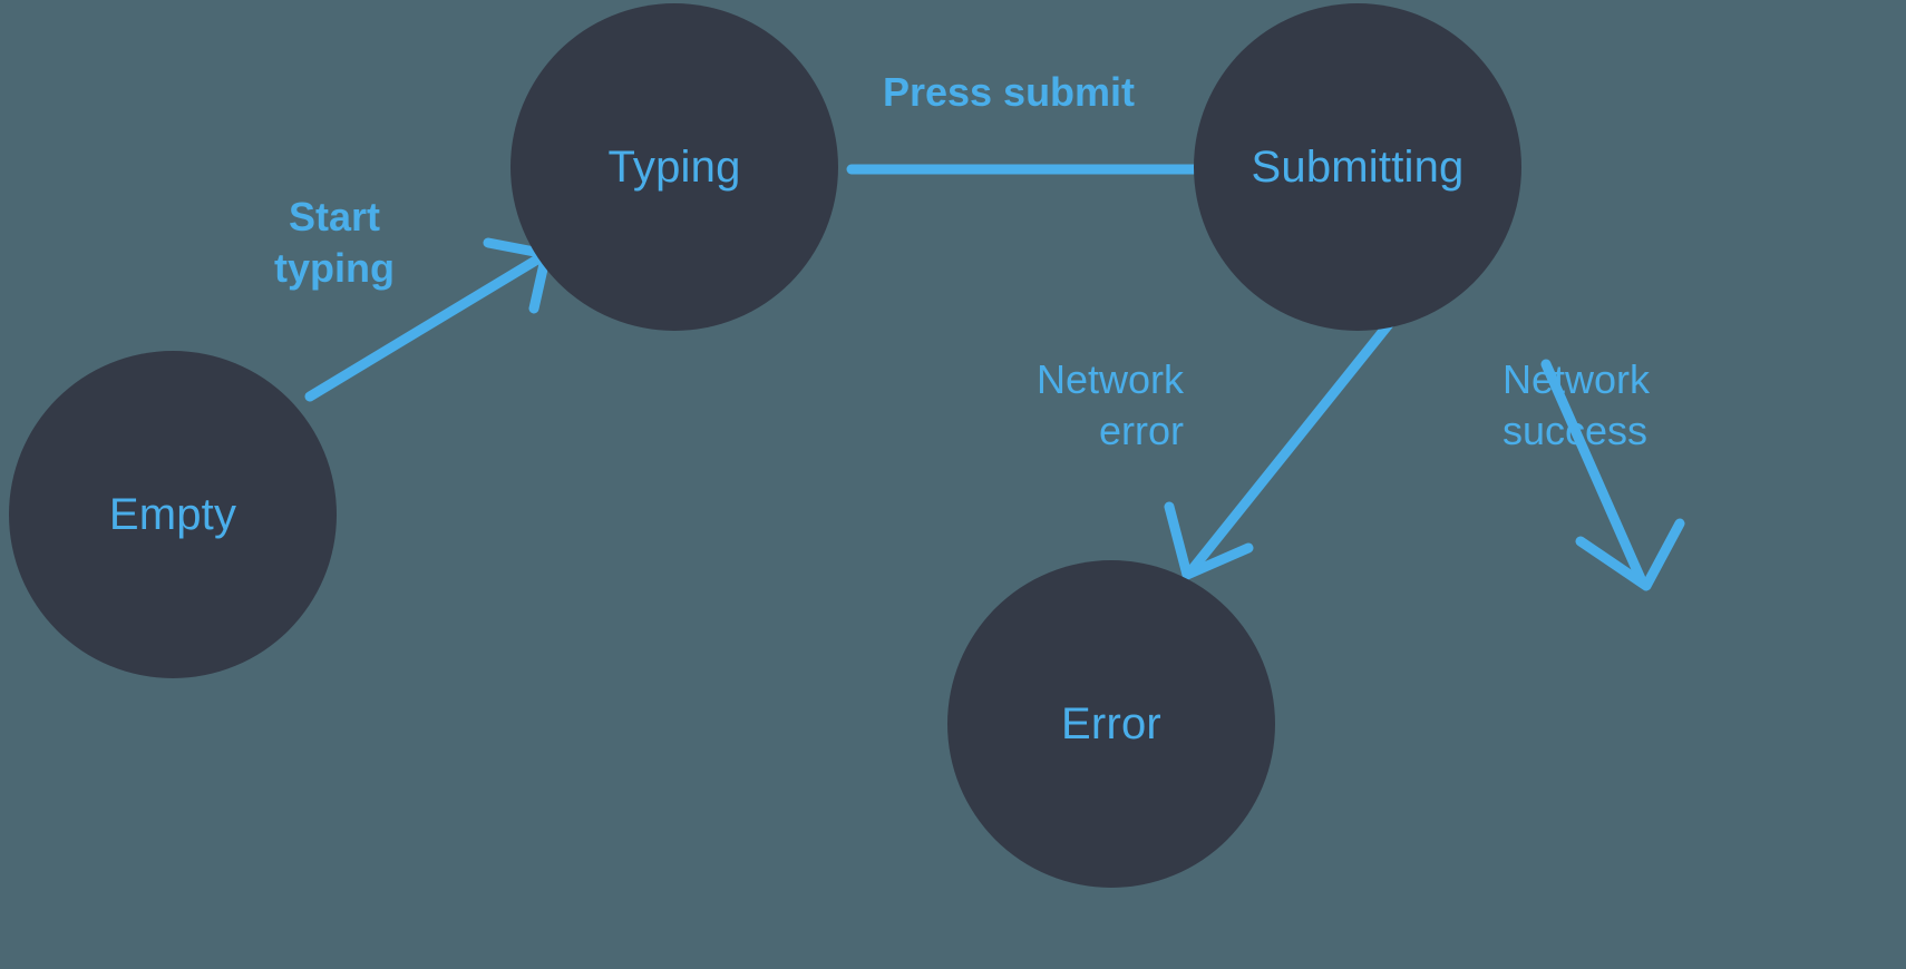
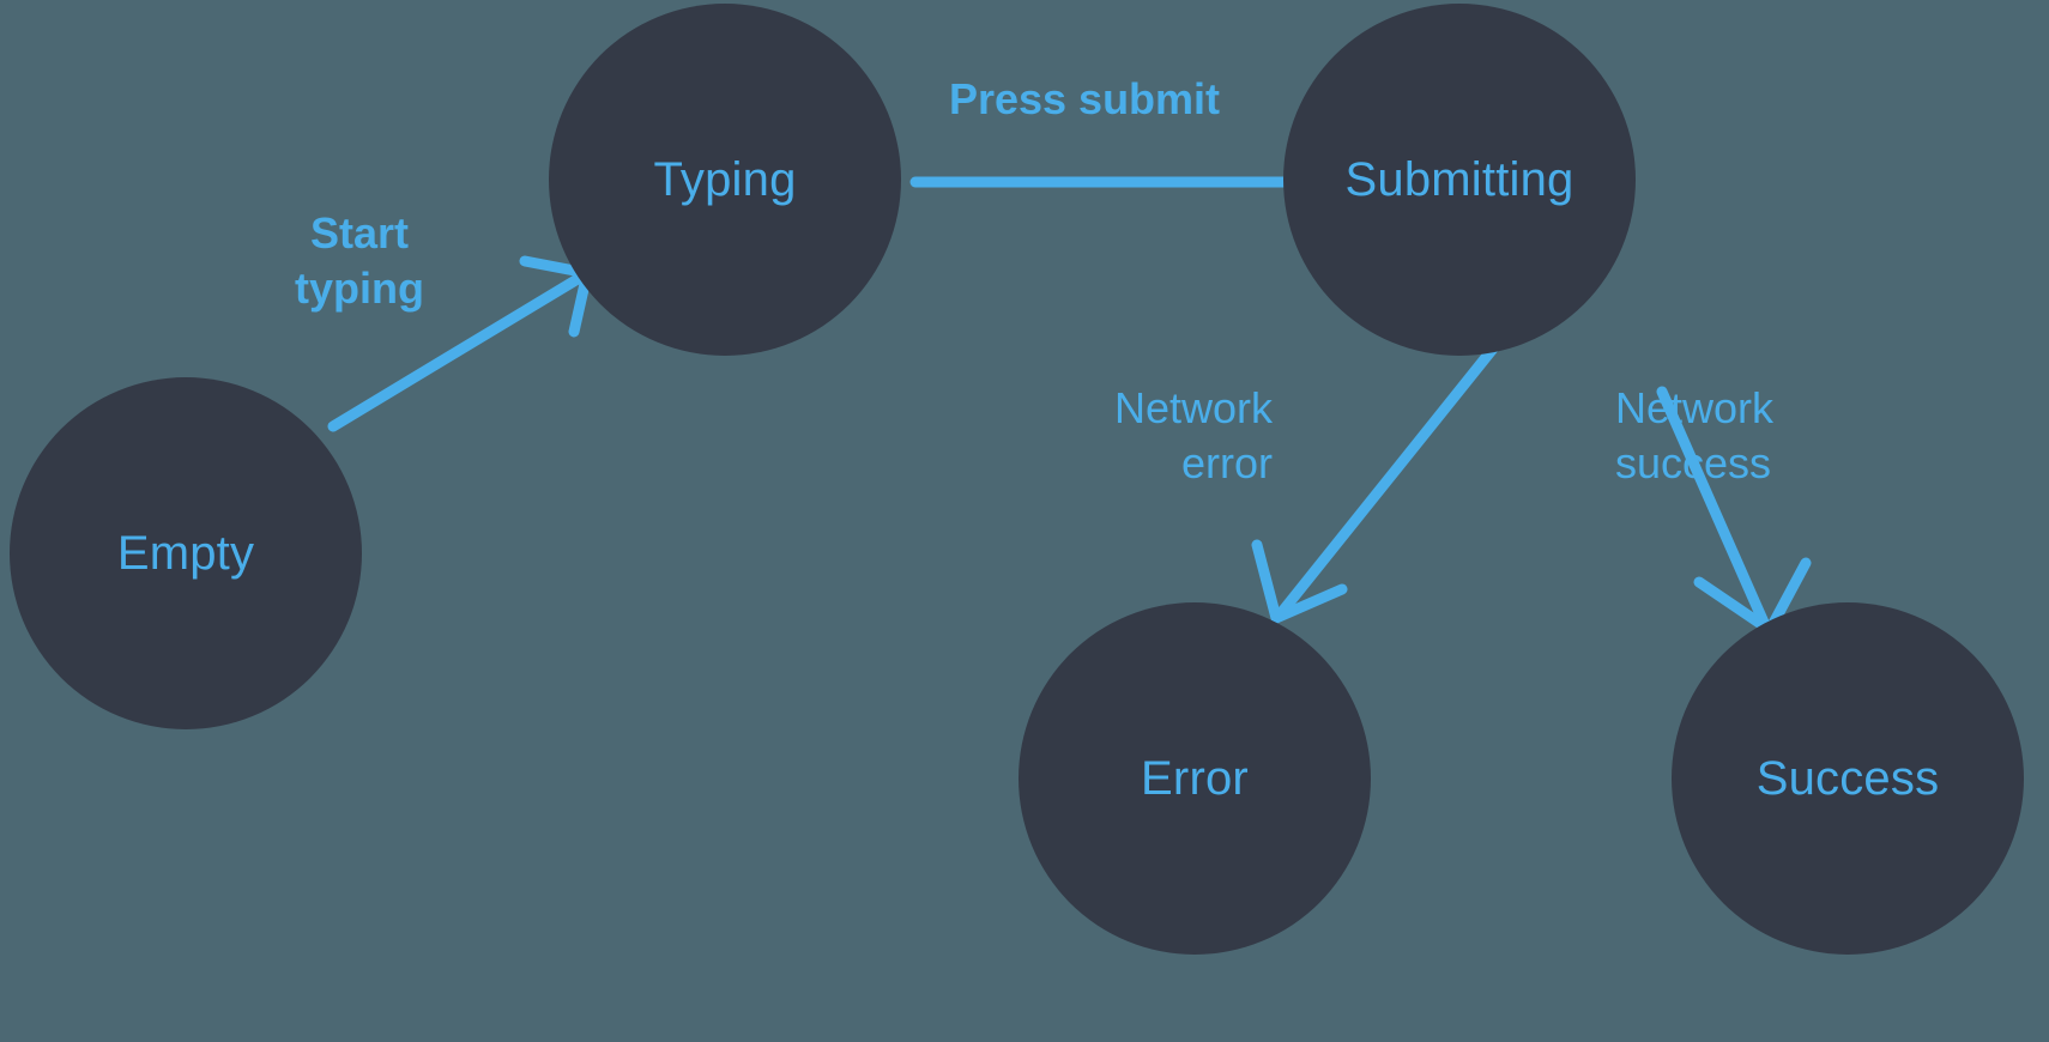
  Empty
  Typing
  Submitting
  Error
+ Success
  Start
  typing
  Press submit
  Network
  error
  Network
  success
